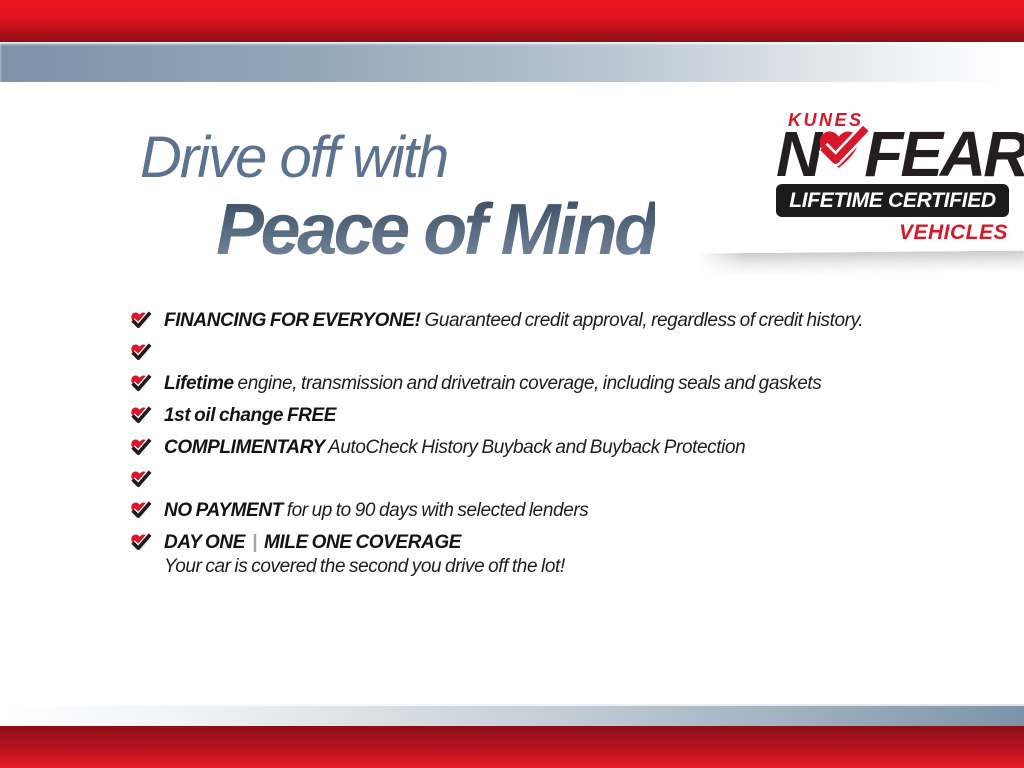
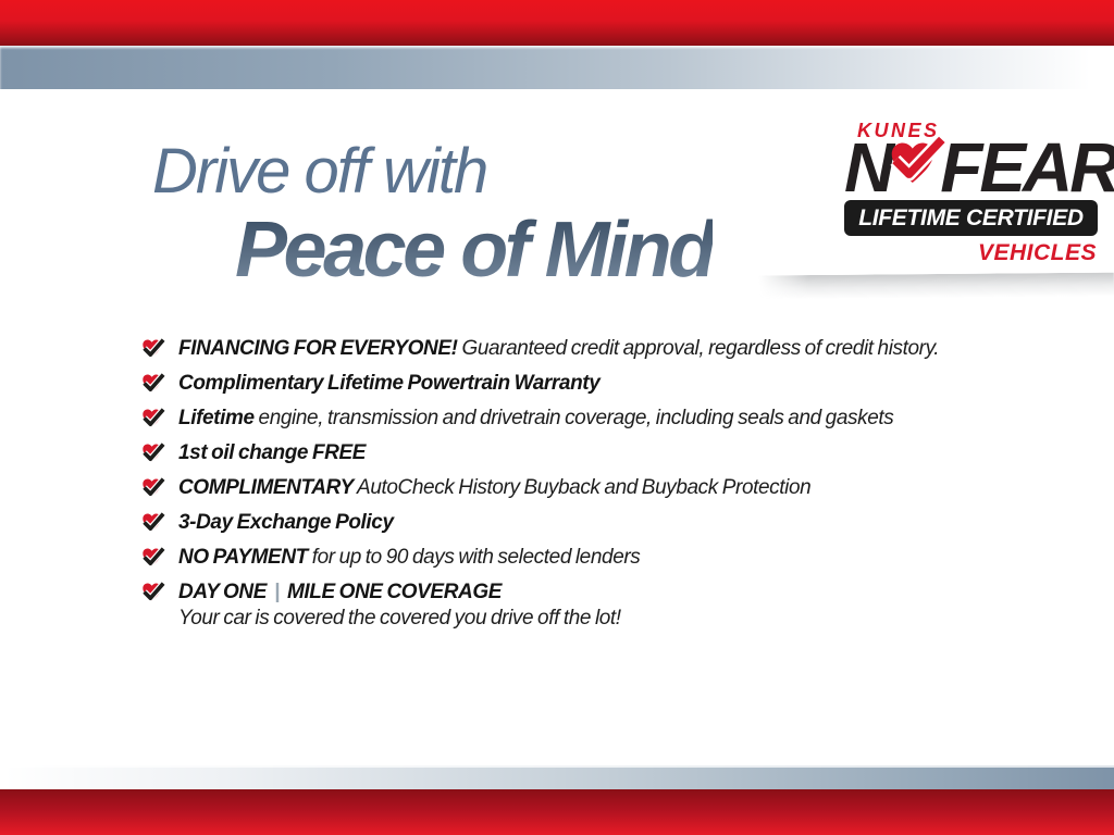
  Drive off with
  Peace of Mind
  KUNES
  N
  FEAR
  LIFETIME CERTIFIED
  VEHICLES
  FINANCING FOR EVERYONE! Guaranteed credit approval, regardless of credit history.
+ Complimentary Lifetime Powertrain Warranty
  Lifetime engine, transmission and drivetrain coverage, including seals and gaskets
  1st oil change FREE
  COMPLIMENTARY AutoCheck History Buyback and Buyback Protection
+ 3-Day Exchange Policy
  NO PAYMENT for up to 90 days with selected lenders
  DAY ONE | MILE ONE COVERAGE
- Your car is covered the second you drive off the lot!
+ Your car is covered the covered you drive off the lot!
